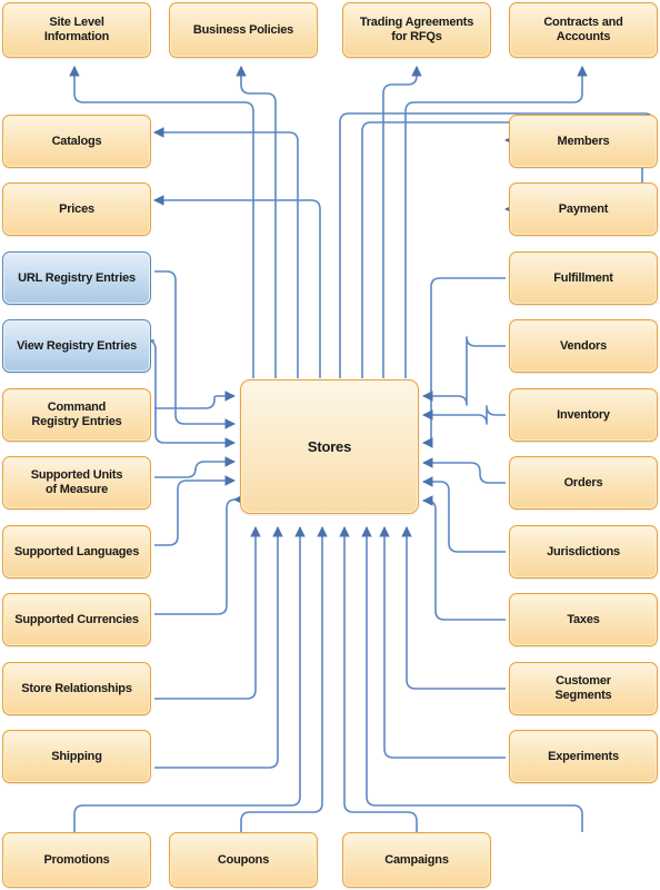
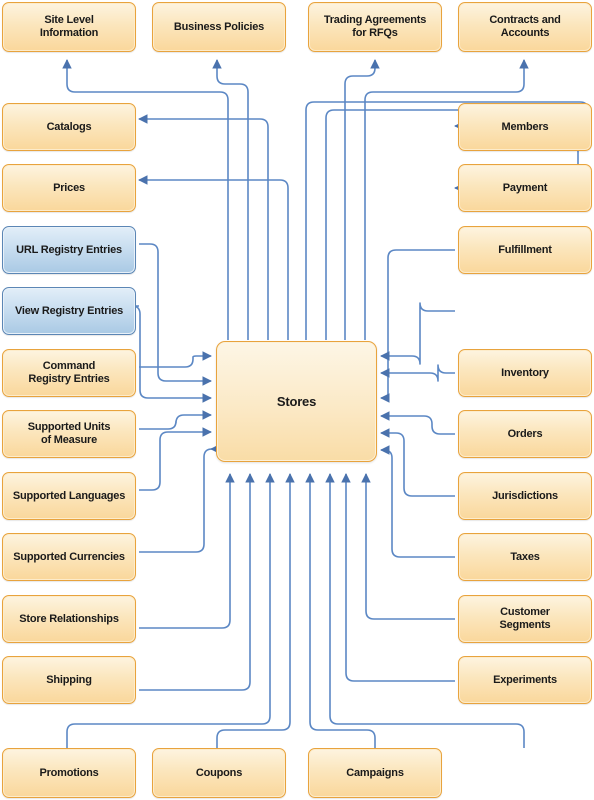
  Site Level
  Information
  Business Policies
  Trading Agreements
  for RFQs
  Contracts and
  Accounts
  Catalogs
  Prices
  URL Registry Entries
  View Registry Entries
  Command
  Registry Entries
  Supported Units
  of Measure
  Supported Languages
  Supported Currencies
  Store Relationships
  Shipping
  Members
  Payment
  Fulfillment
- Vendors
  Inventory
  Orders
  Jurisdictions
  Taxes
  Customer
  Segments
  Experiments
  Stores
  Promotions
  Coupons
  Campaigns
